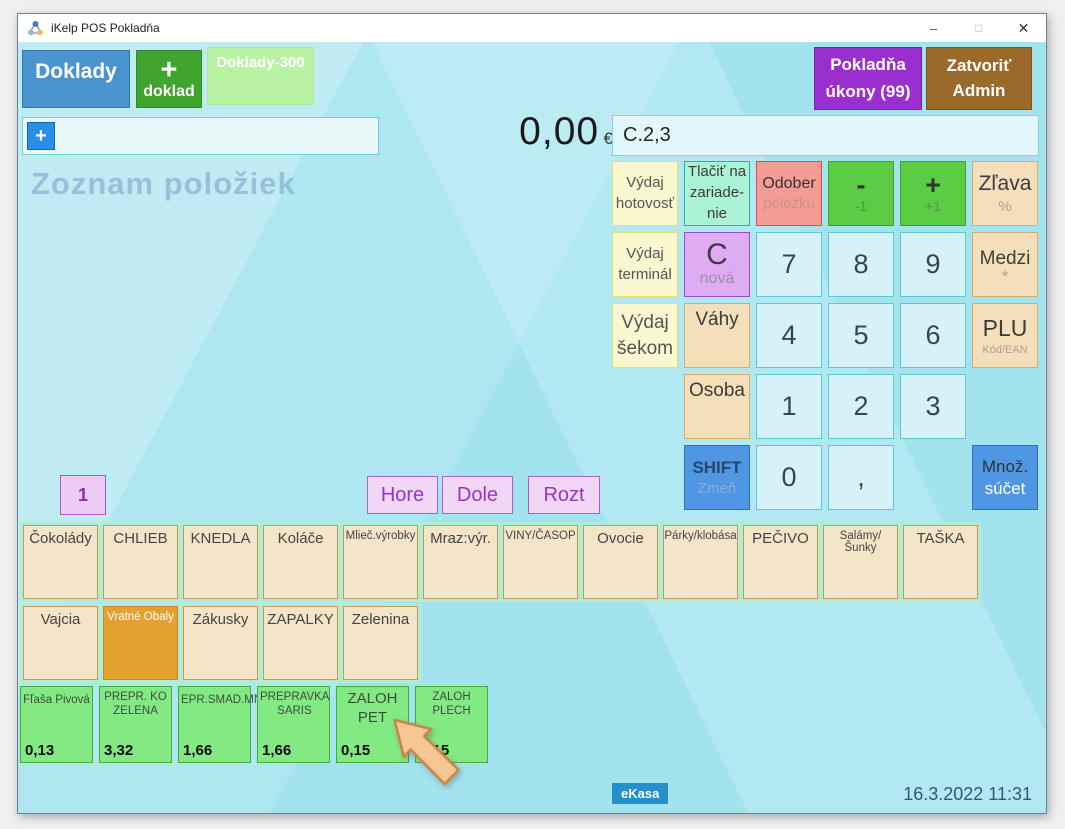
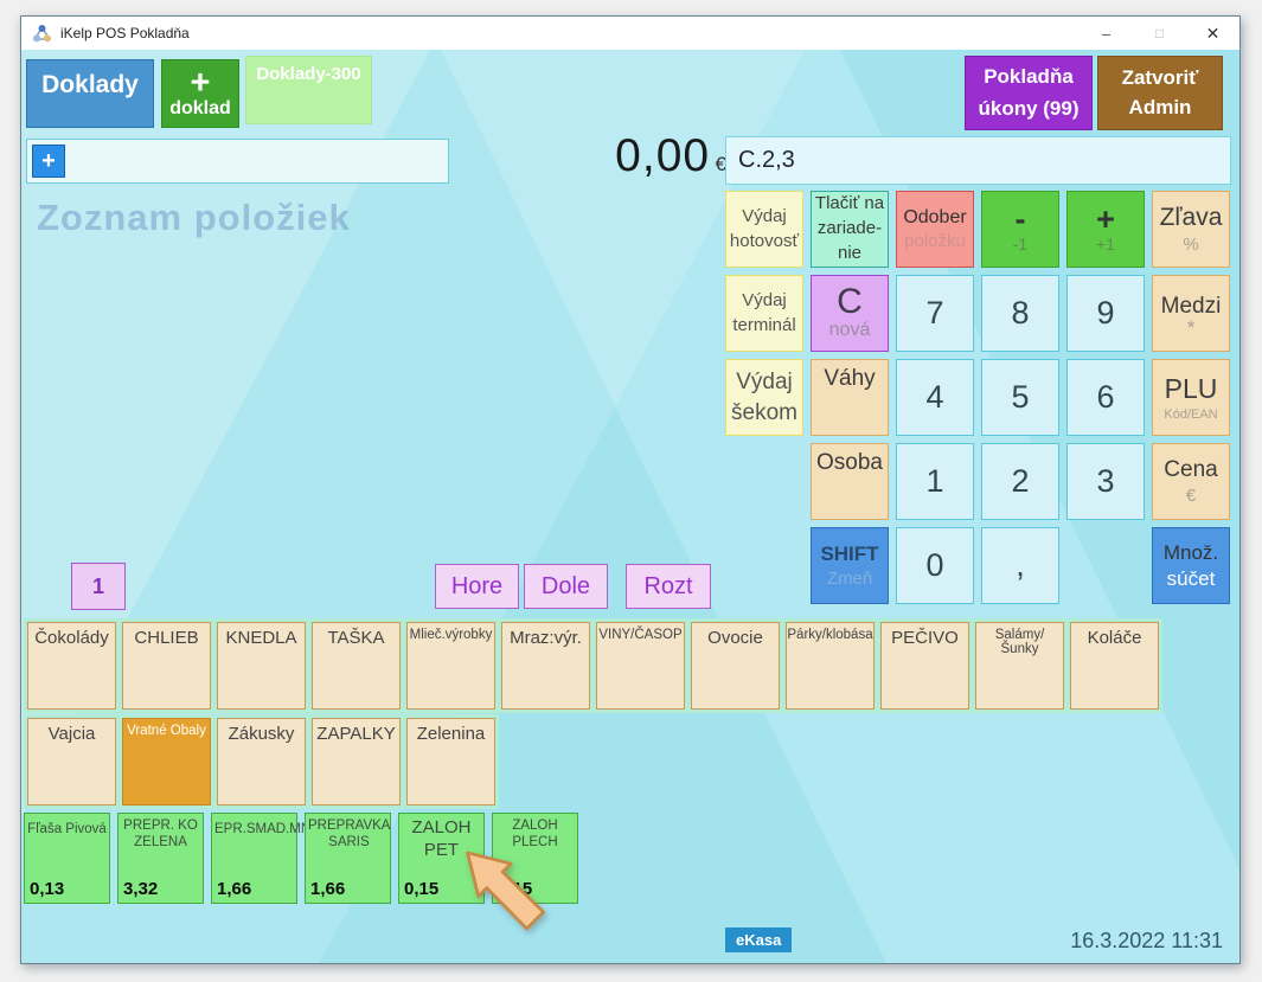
  iKelp POS Pokladňa
  –
  □
  ✕
  Doklady
  +
  doklad
  Doklady-300
  Pokladňa
  úkony (99)
  Zatvoriť
  Admin
  +
  0,00 €
  C.2,3
  Zoznam položiek
  Výdaj
  hotovosť
  Tlačiť na
  zariade-
  nie
  Odober
  položku
  -
  -1
  +
  +1
  Zľava
  %
  Výdaj
  terminál
  C
  nová
  7
  8
  9
  Medzi
  *
  Výdaj
  šekom
  Váhy
  4
  5
  6
  PLU
  Kód/EAN
  Osoba
  1
  2
  3
+ Cena
+ €
  SHIFT
  Zmeň
  0
  ,
  Množ.
  súčet
  1
  Hore
  Dole
  Rozt
  Čokolády
  CHLIEB
  KNEDLA
- Koláče
+ TAŠKA
  Mlieč.výrobky
  Mraz:výr.
  VINY/ČASOP
  Ovocie
  Párky/klobása
  PEČIVO
  Salámy/Šunky
- TAŠKA
+ Koláče
  Vajcia
  Vratné Obaly
  Zákusky
  ZAPALKY
  Zelenina
  Fľaša Pivová
  0,13
  PREPR. KO ZELENA
  3,32
  EPR.SMAD.M
  1,66
  PREPRAVKA SARIS
  1,66
  ZALOH PET
  0,15
  ZALOH PLECH
  eKasa
  16.3.2022 11:31
